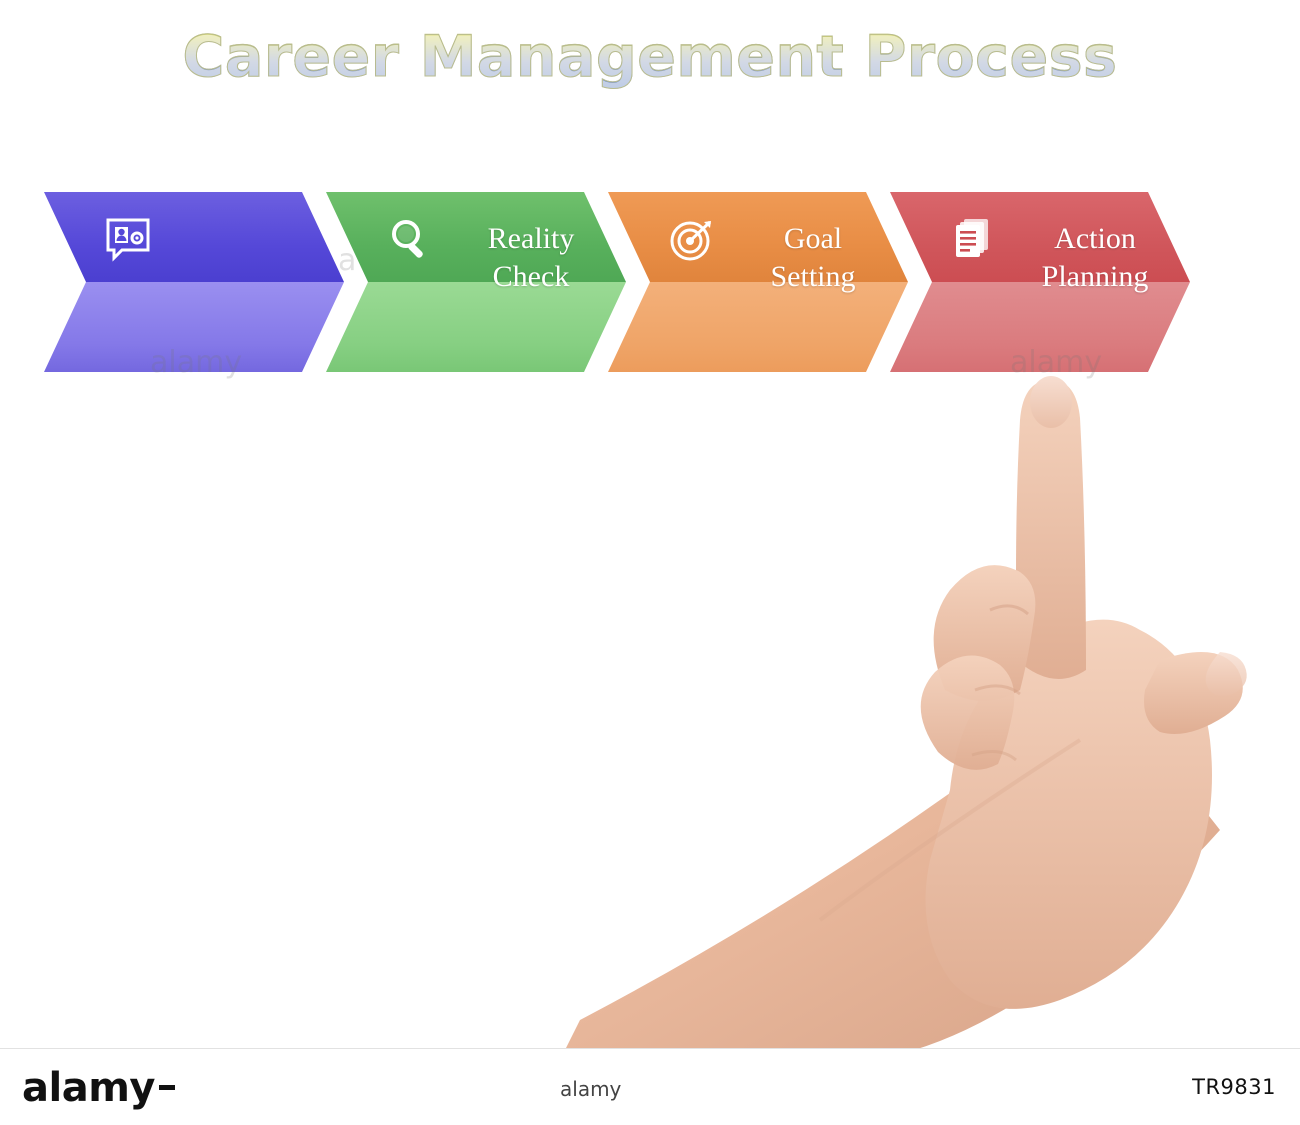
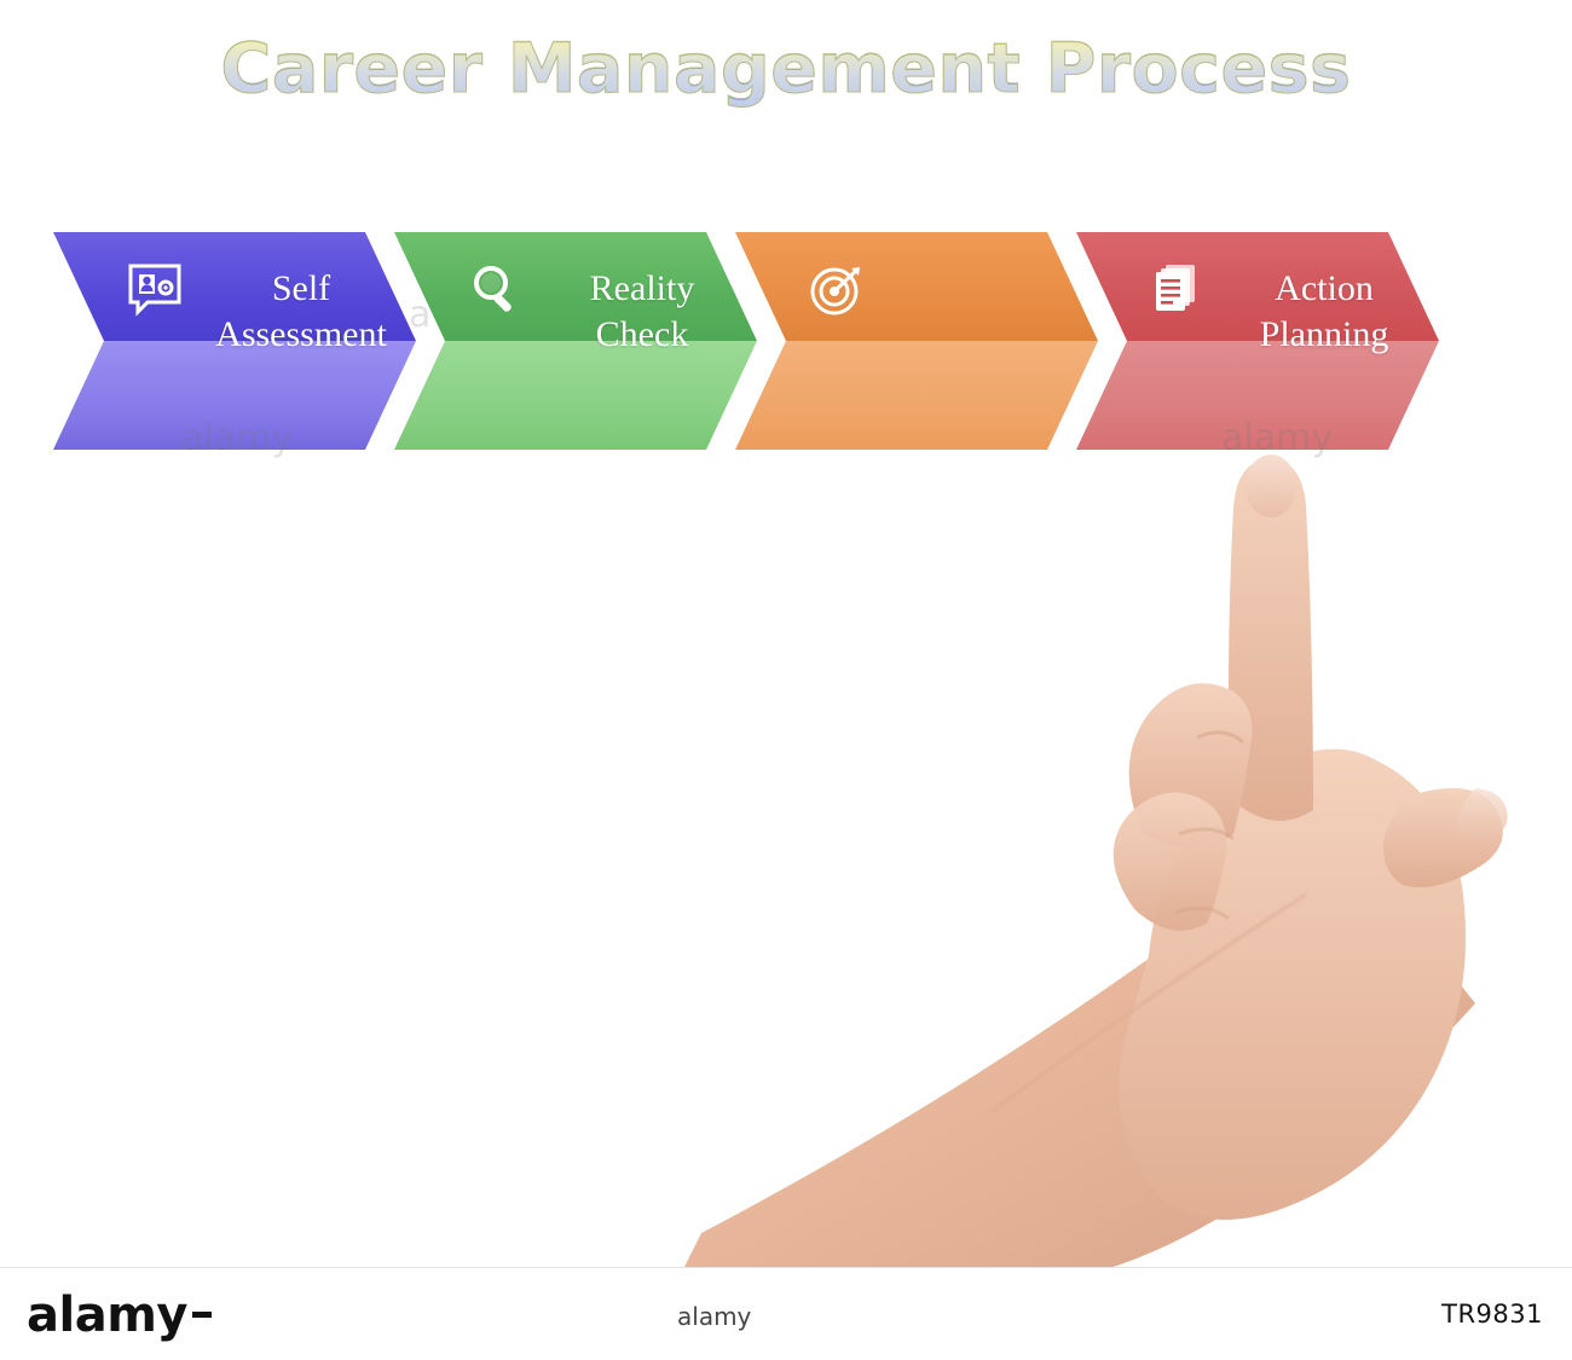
  Career Management Process
+ Self
+ Assessment
  Reality
  Check
- Goal
- Setting
  Action
  Planning
  alamy
  a
  alamy
  alamy
  alamy
  TR9831
